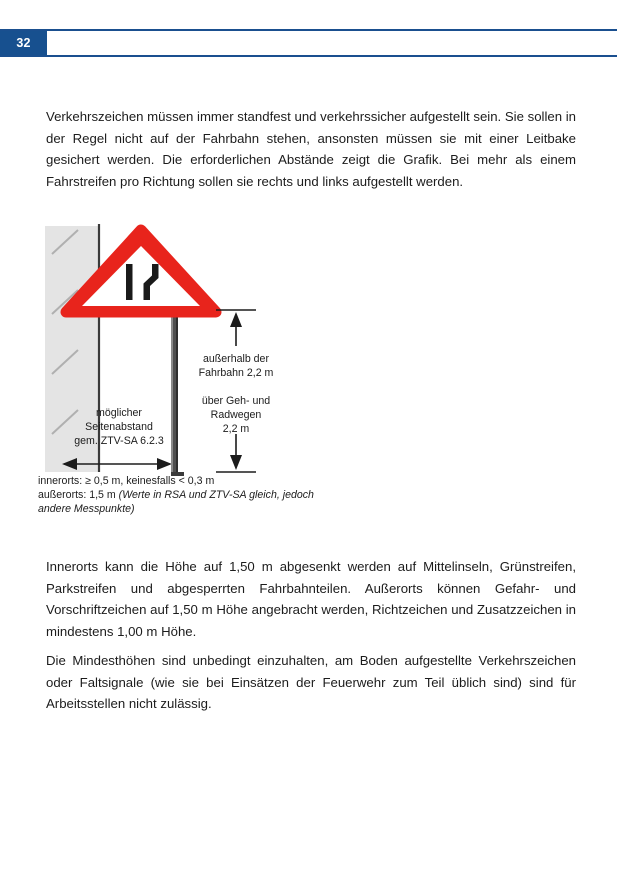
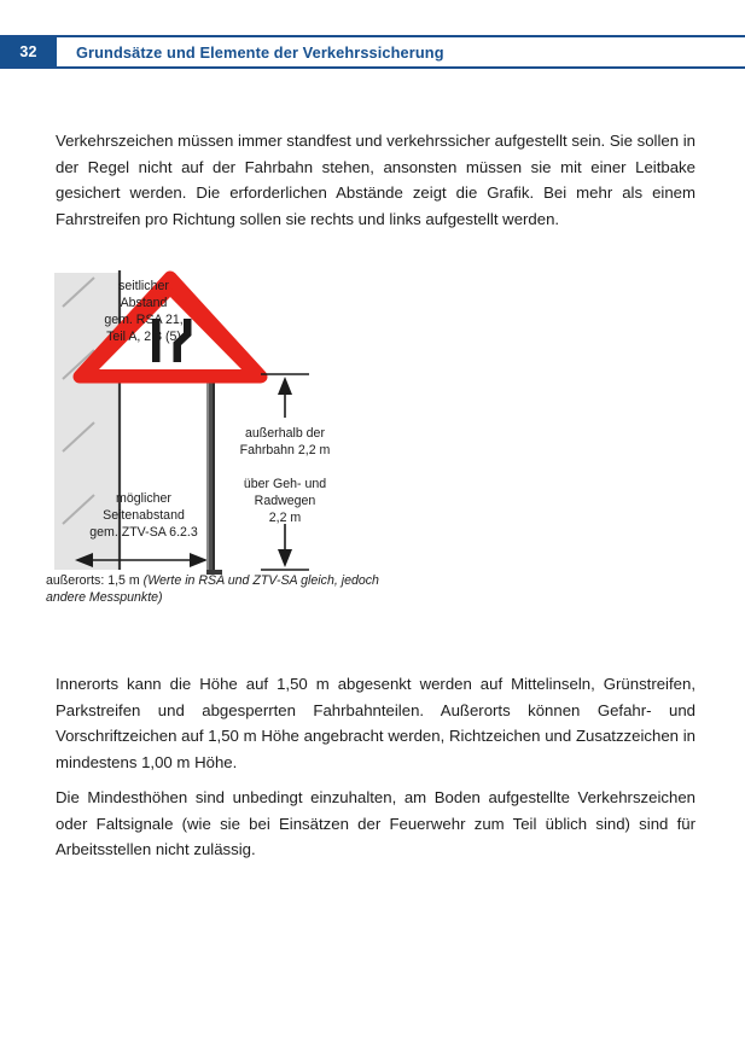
  32
+ Grundsätze und Elemente der Verkehrssicherung
  Verkehrszeichen müssen immer standfest und verkehrssicher aufgestellt sein. Sie sollen in der Regel nicht auf der Fahrbahn stehen, ansonsten müssen sie mit einer Leitbake gesichert werden. Die erforderlichen Abstände zeigt die Grafik. Bei mehr als einem Fahrstreifen pro Richtung sollen sie rechts und links aufgestellt werden.
+ seitlicher
+ Abstand
+ gem. RSA 21,
+ Teil A, 2.3 (5)
  möglicher
  Seitenabstand
  gem. ZTV-SA 6.2.3
  außerhalb der
  Fahrbahn 2,2 m
  über Geh- und
  Radwegen
  2,2 m
- innerorts: ≥ 0,5 m, keinesfalls < 0,3 m
  außerorts: 1,5 m (Werte in RSA und ZTV-SA gleich, jedoch
  andere Messpunkte)
  Innerorts kann die Höhe auf 1,50 m abgesenkt werden auf Mittelinseln, Grünstreifen, Parkstreifen und abgesperrten Fahrbahnteilen. Außerorts können Gefahr- und Vorschriftzeichen auf 1,50 m Höhe angebracht werden, Richtzeichen und Zusatzzeichen in mindestens 1,00 m Höhe.
  Die Mindesthöhen sind unbedingt einzuhalten, am Boden aufgestellte Verkehrszeichen oder Faltsignale (wie sie bei Einsätzen der Feuerwehr zum Teil üblich sind) sind für Arbeitsstellen nicht zulässig.
